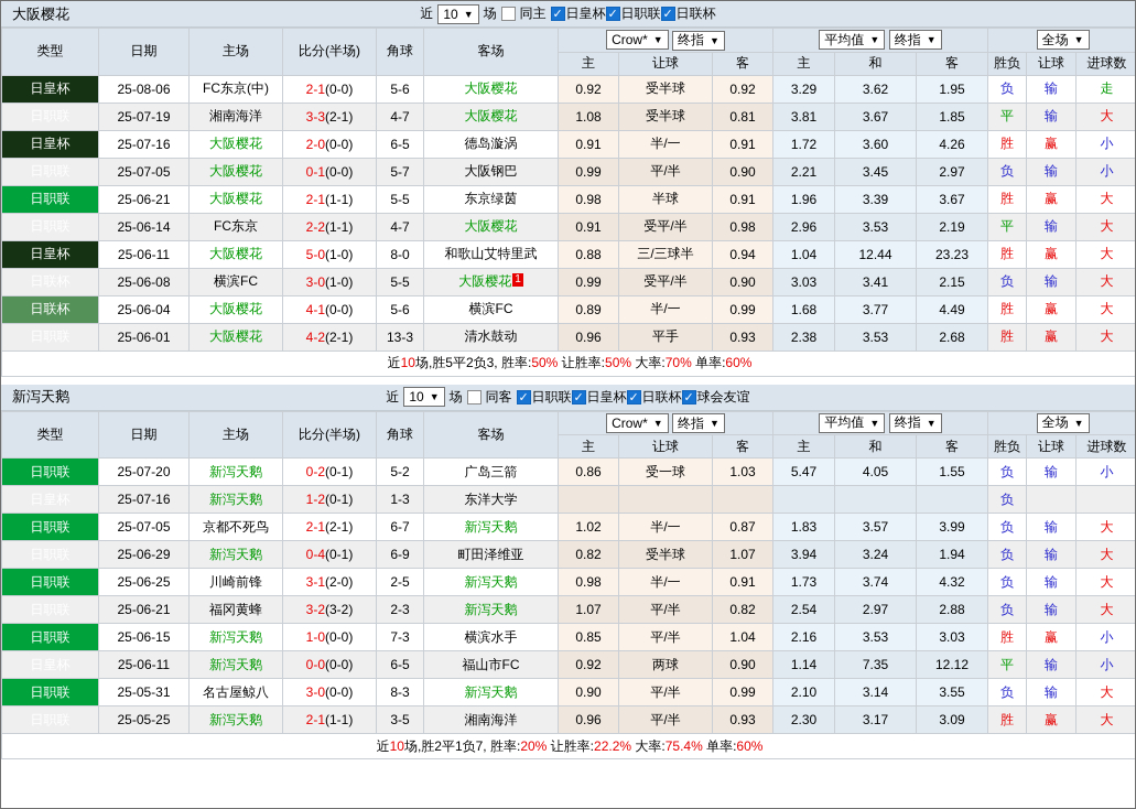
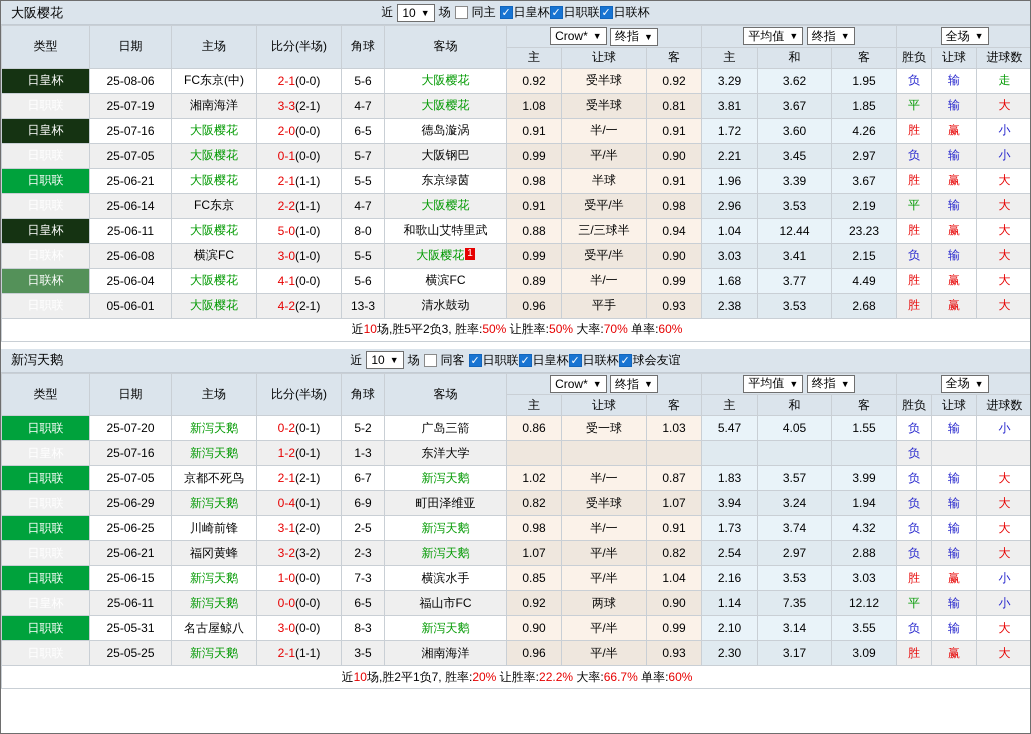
  大阪樱花
  近
  10
  ▼
  场
  同主
  ✓
  日皇杯
  ✓
  日职联
  ✓
  日联杯
  类型	日期	主场	比分(半场)	角球	客场	Crow* ▼ 终指 ▼	平均值 ▼ 终指 ▼	全场 ▼
  主	让球	客	主	和	客	胜负	让球	进球数
  日皇杯	25-08-06	FC东京(中)	2-1(0-0)	5-6	大阪樱花	0.92	受半球	0.92	3.29	3.62	1.95	负	输	走
  	25-07-19	湘南海洋	3-3(2-1)	4-7	大阪樱花	1.08	受半球	0.81	3.81	3.67	1.85	平	输	大
  日皇杯	25-07-16	大阪樱花	2-0(0-0)	6-5	德岛漩涡	0.91	半/一	0.91	1.72	3.60	4.26	胜	赢	小
  	25-07-05	大阪樱花	0-1(0-0)	5-7	大阪钢巴	0.99	平/半	0.90	2.21	3.45	2.97	负	输	小
  日职联	25-06-21	大阪樱花	2-1(1-1)	5-5	东京绿茵	0.98	半球	0.91	1.96	3.39	3.67	胜	赢	大
  	25-06-14	FC东京	2-2(1-1)	4-7	大阪樱花	0.91	受平/半	0.98	2.96	3.53	2.19	平	输	大
  日皇杯	25-06-11	大阪樱花	5-0(1-0)	8-0	和歌山艾特里武	0.88	三/三球半	0.94	1.04	12.44	23.23	胜	赢	大
  	25-06-08	横滨FC	3-0(1-0)	5-5	大阪樱花 1	0.99	受平/半	0.90	3.03	3.41	2.15	负	输	大
  日联杯	25-06-04	大阪樱花	4-1(0-0)	5-6	横滨FC	0.89	半/一	0.99	1.68	3.77	4.49	胜	赢	大
- 	25-06-01	大阪樱花	4-2(2-1)	13-3	清水鼓动	0.96	平手	0.93	2.38	3.53	2.68	胜	赢	大
+ 	05-06-01	大阪樱花	4-2(2-1)	13-3	清水鼓动	0.96	平手	0.93	2.38	3.53	2.68	胜	赢	大
  近10场,胜5平2负3, 胜率:50% 让胜率:50% 大率:70% 单率:60%
  新泻天鹅
  近
  10
  ▼
  场
  同客
  ✓
  日职联
  ✓
  日皇杯
  ✓
  日联杯
  ✓
  球会友谊
  类型	日期	主场	比分(半场)	角球	客场	Crow* ▼ 终指 ▼	平均值 ▼ 终指 ▼	全场 ▼
  主	让球	客	主	和	客	胜负	让球	进球数
  日职联	25-07-20	新泻天鹅	0-2(0-1)	5-2	广岛三箭	0.86	受一球	1.03	5.47	4.05	1.55	负	输	小
  	25-07-16	新泻天鹅	1-2(0-1)	1-3	东洋大学							负
  日职联	25-07-05	京都不死鸟	2-1(2-1)	6-7	新泻天鹅	1.02	半/一	0.87	1.83	3.57	3.99	负	输	大
  	25-06-29	新泻天鹅	0-4(0-1)	6-9	町田泽维亚	0.82	受半球	1.07	3.94	3.24	1.94	负	输	大
  日职联	25-06-25	川崎前锋	3-1(2-0)	2-5	新泻天鹅	0.98	半/一	0.91	1.73	3.74	4.32	负	输	大
  	25-06-21	福冈黄蜂	3-2(3-2)	2-3	新泻天鹅	1.07	平/半	0.82	2.54	2.97	2.88	负	输	大
  日职联	25-06-15	新泻天鹅	1-0(0-0)	7-3	横滨水手	0.85	平/半	1.04	2.16	3.53	3.03	胜	赢	小
  	25-06-11	新泻天鹅	0-0(0-0)	6-5	福山市FC	0.92	两球	0.90	1.14	7.35	12.12	平	输	小
  日职联	25-05-31	名古屋鲸八	3-0(0-0)	8-3	新泻天鹅	0.90	平/半	0.99	2.10	3.14	3.55	负	输	大
  	25-05-25	新泻天鹅	2-1(1-1)	3-5	湘南海洋	0.96	平/半	0.93	2.30	3.17	3.09	胜	赢	大
- 近10场,胜2平1负7, 胜率:20% 让胜率:22.2% 大率:75.4% 单率:60%
+ 近10场,胜2平1负7, 胜率:20% 让胜率:22.2% 大率:66.7% 单率:60%
